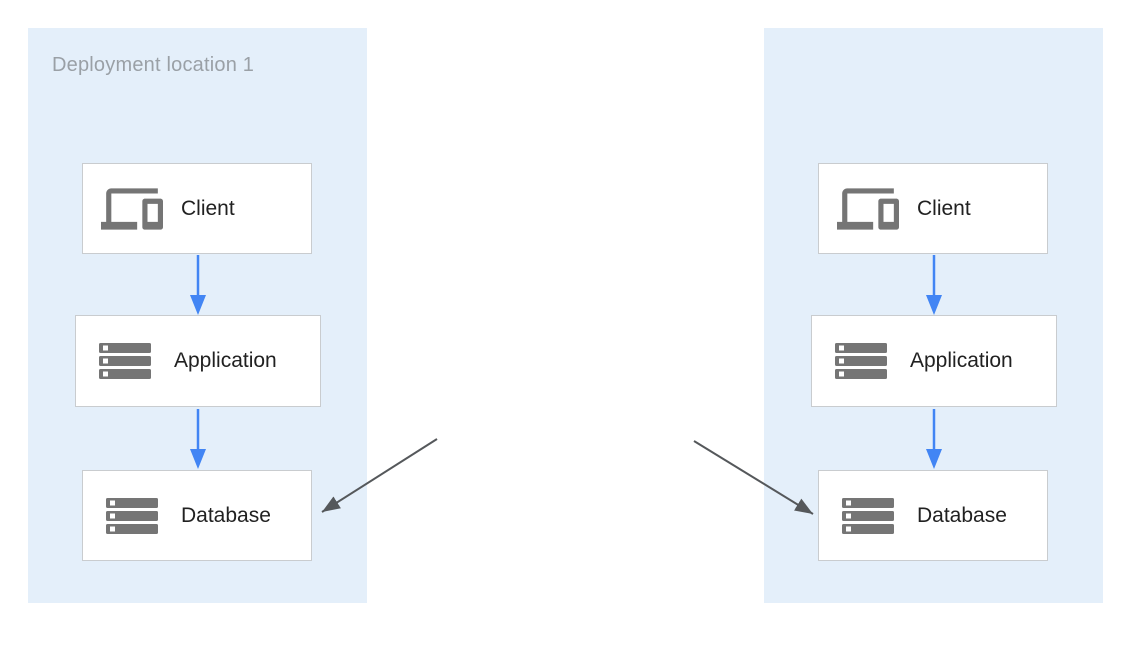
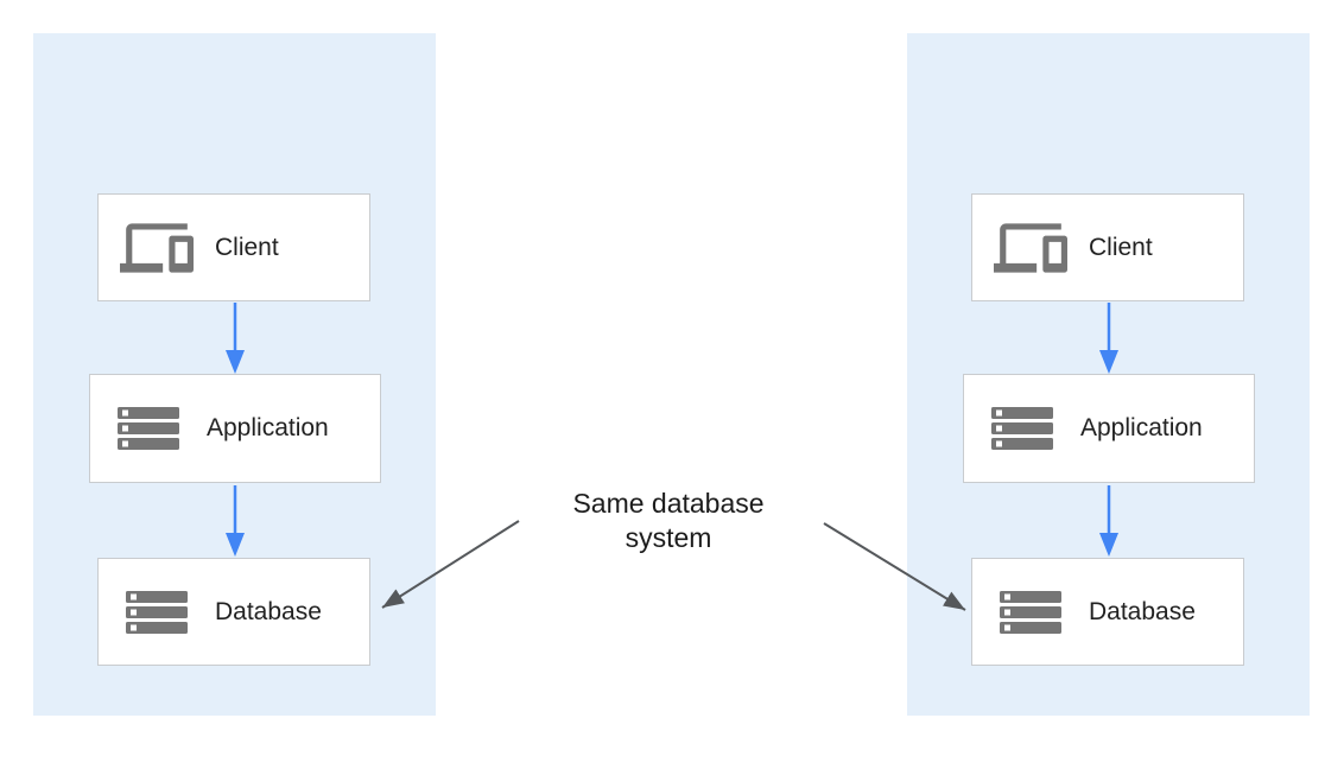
- Deployment location 1
  Client
  Application
  Database
  Client
  Application
  Database
+ Same database
+ system
